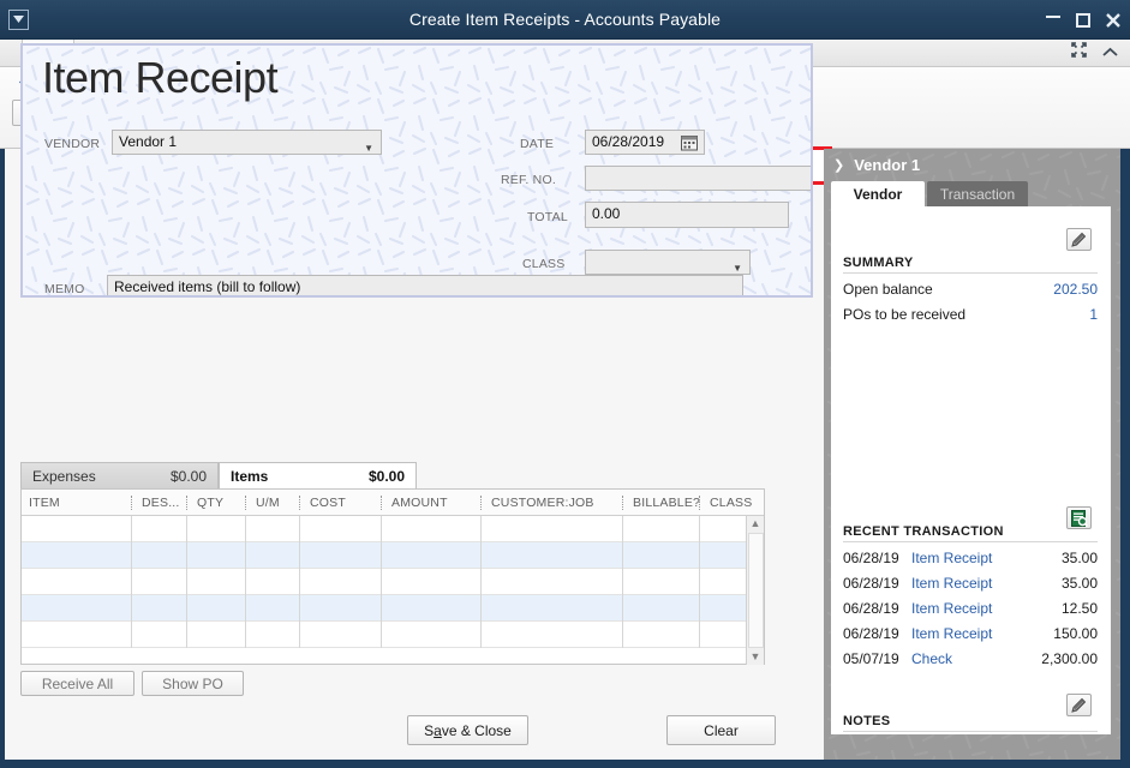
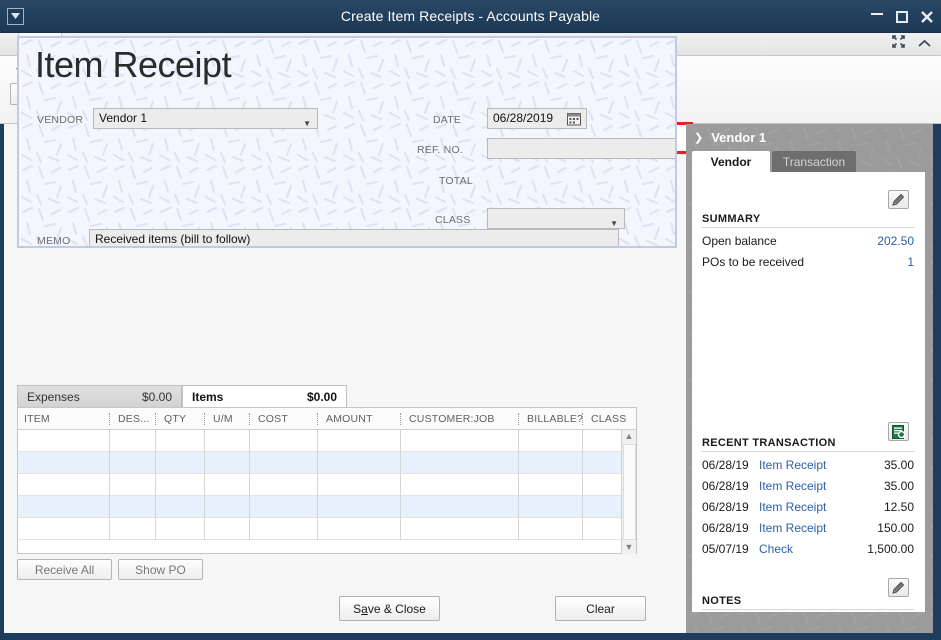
  Create Item Receipts - Accounts Payable
  Item Receipt
  VENDOR
  Vendor 1
  ▼
  DATE
  06/28/2019
  REF. NO.
  TOTAL
- 0.00
  CLASS
  ▼
  MEMO
  Received items (bill to follow)
  Expenses
  $0.00
  Items
  $0.00
  ITEM
  DES...
  QTY
  U/M
  COST
  AMOUNT
  CUSTOMER:JOB
  BILLABLE?
  CLASS
  ▲
  ▼
  Receive All
  Show PO
  Save & Close
  Clear
  ❯
  Vendor 1
  Vendor
  Transaction
  SUMMARY
  Open balance
  202.50
  POs to be received
  1
  RECENT TRANSACTION
  06/28/19
  Item Receipt
  35.00
  06/28/19
  Item Receipt
  35.00
  06/28/19
  Item Receipt
  12.50
  06/28/19
  Item Receipt
  150.00
  05/07/19
  Check
- 2,300.00
+ 1,500.00
  NOTES
